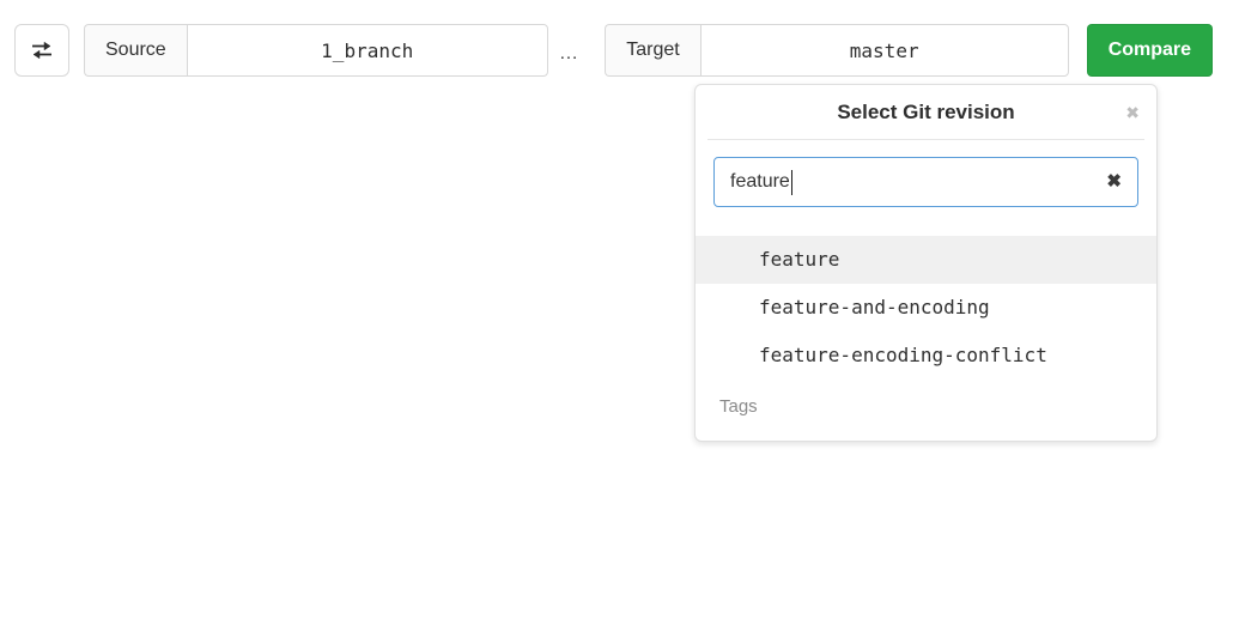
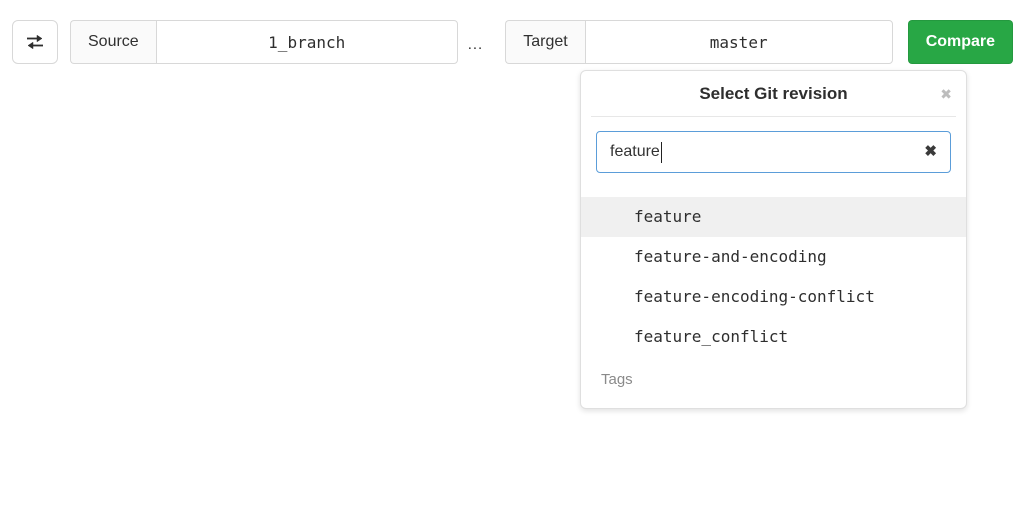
  Source
  1_branch
  ...
  Target
  master
  Compare
  Select Git revision
  ✖
  feature
  ✖
  feature
  feature-and-encoding
  feature-encoding-conflict
+ feature_conflict
  Tags
